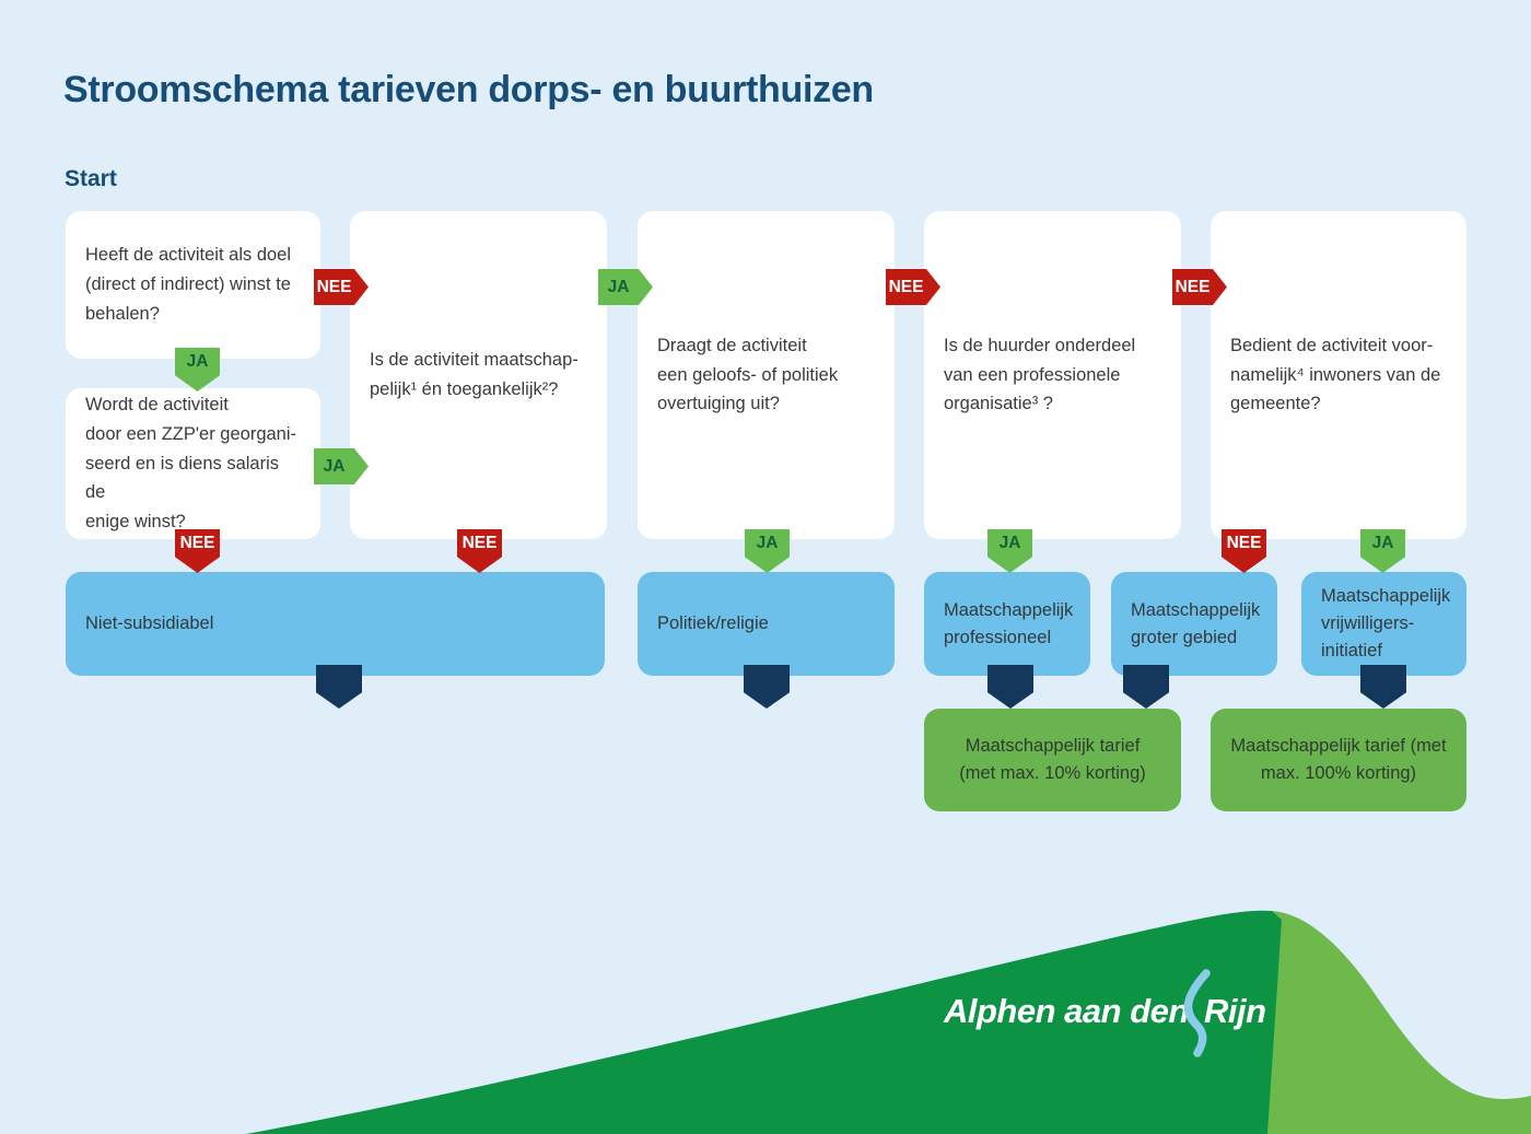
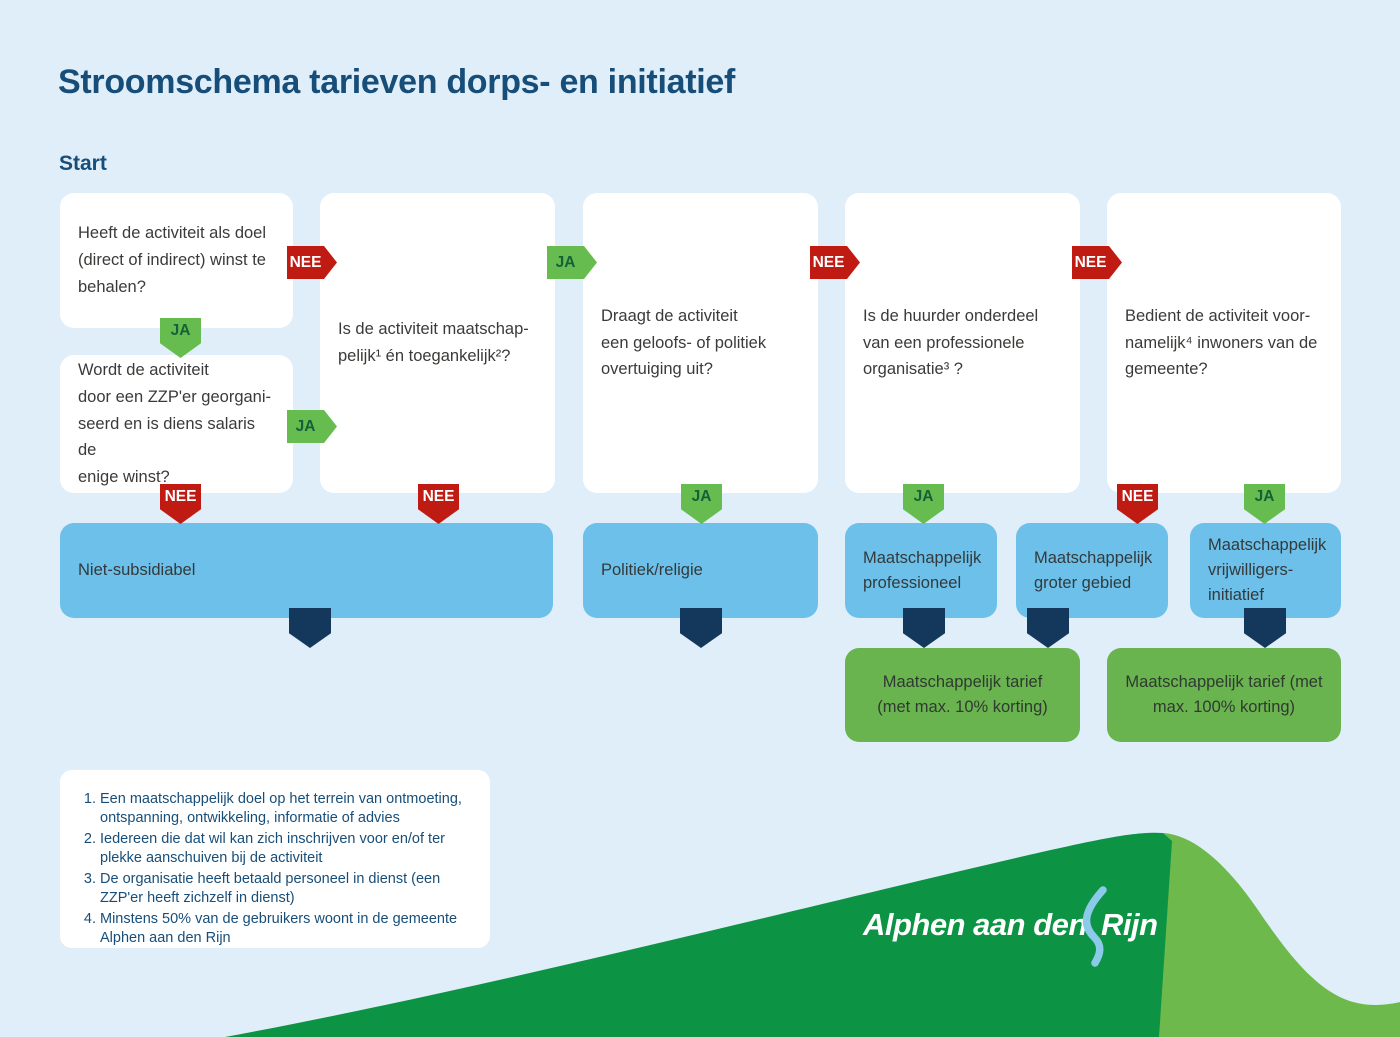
- Stroomschema tarieven dorps- en buurthuizen
+ Stroomschema tarieven dorps- en initiatief
  Start
  Heeft de activiteit als doel
  (direct of indirect) winst te
  behalen?
  Wordt de activiteit
  door een ZZP'er georgani-
  seerd en is diens salaris de
  enige winst?
  Is de activiteit maatschap-
  pelijk¹ én toegankelijk²?
  Draagt de activiteit
  een geloofs- of politiek
  overtuiging uit?
  Is de huurder onderdeel
  van een professionele
  organisatie³ ?
  Bedient de activiteit voor-
  namelijk⁴ inwoners van de
  gemeente?
  NEE
  JA
  NEE
  NEE
  JA
  JA
  NEE
  NEE
  JA
  JA
  NEE
  JA
  Niet-subsidiabel
  Politiek/religie
  Maatschappelijk
  professioneel
  Maatschappelijk
  groter gebied
  Maatschappelijk
  vrijwilligers-
  initiatief
  Maatschappelijk tarief
  (met max. 10% korting)
  Maatschappelijk tarief (met
  max. 100% korting)
+ Een maatschappelijk doel op het terrein van ontmoeting, ontspanning, ontwikkeling, informatie of advies
+ Iedereen die dat wil kan zich inschrijven voor en/of ter plekke aanschuiven bij de activiteit
+ De organisatie heeft betaald personeel in dienst (een ZZP'er heeft zichzelf in dienst)
+ Minstens 50% van de gebruikers woont in de gemeente Alphen aan den Rijn
  Alphen aan den
  Rijn
